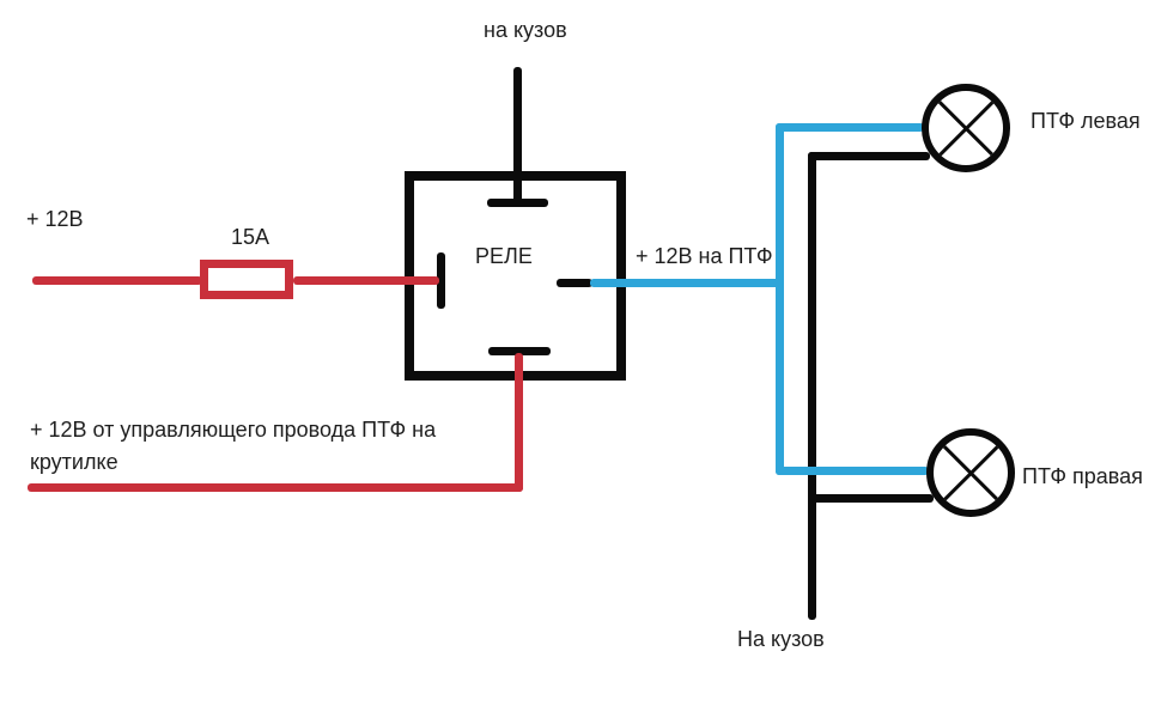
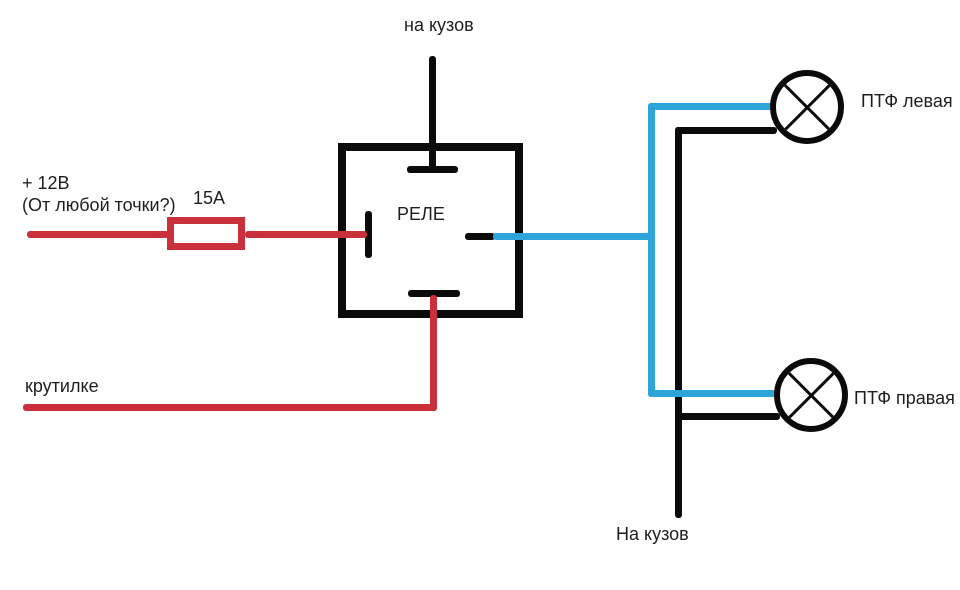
  на кузов
  + 12В
+ (От любой точки?)
  15А
  РЕЛЕ
- + 12В на ПТФ
  ПТФ левая
  ПТФ правая
- + 12В от управляющего провода ПТФ на
  крутилке
  На кузов
